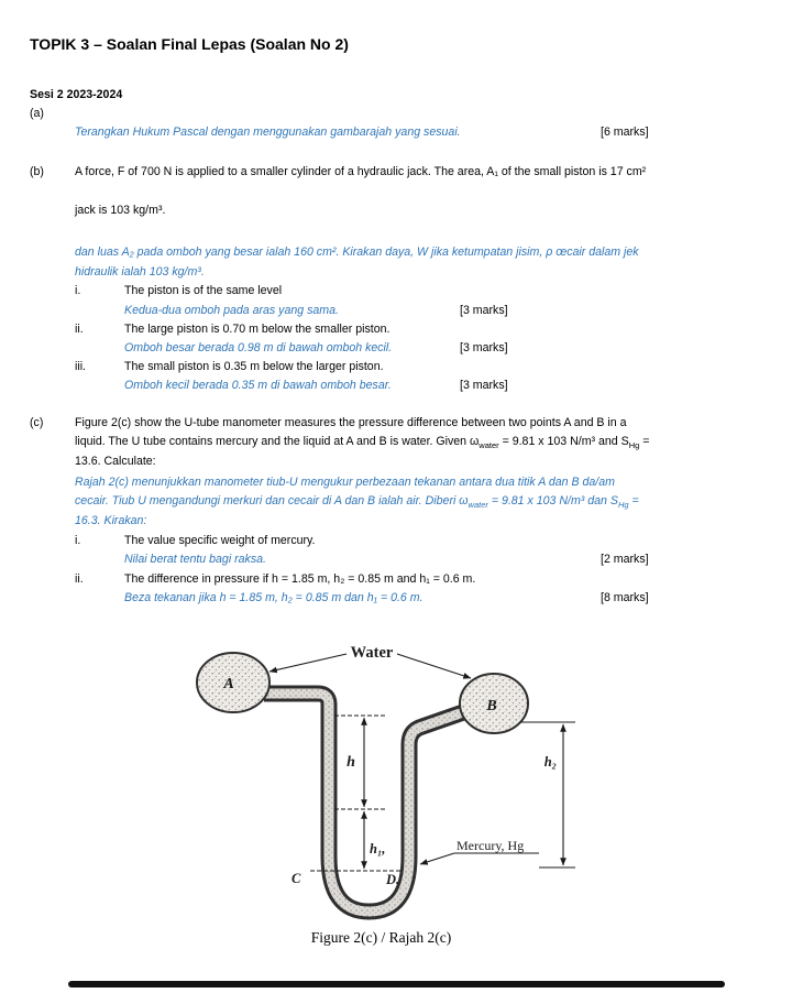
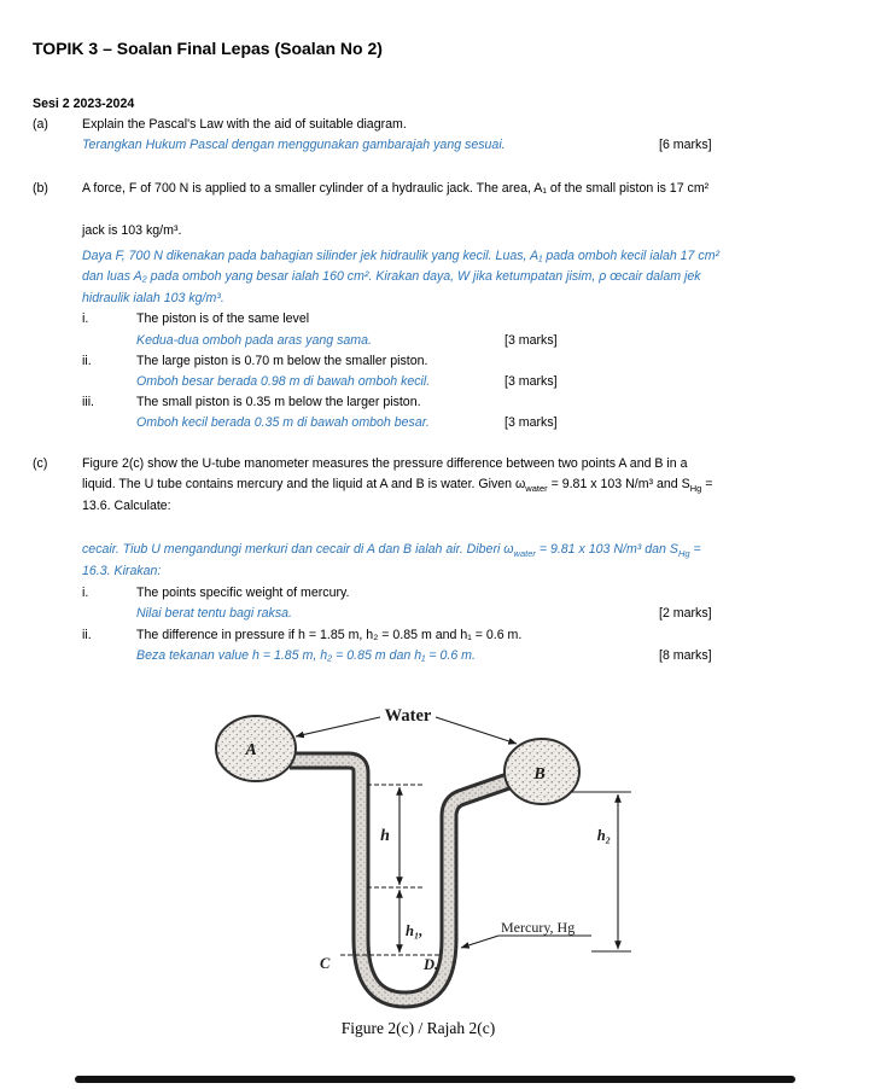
  TOPIK 3 – Soalan Final Lepas (Soalan No 2)
  Sesi 2 2023-2024
  (a)
+ Explain the Pascal's Law with the aid of suitable diagram.
  Terangkan Hukum Pascal dengan menggunakan gambarajah yang sesuai.
  [6 marks]
  (b)
  A force, F of 700 N is applied to a smaller cylinder of a hydraulic jack. The area, A₁ of the small piston is 17 cm²
  jack is 103 kg/m³.
+ Daya F, 700 N dikenakan pada bahagian silinder jek hidraulik yang kecil. Luas, A₁ pada omboh kecil ialah 17 cm²
  dan luas A₂ pada omboh yang besar ialah 160 cm². Kirakan daya, W jika ketumpatan jisim, ρ œcair dalam jek
  hidraulik ialah 103 kg/m³.
  i.
  The piston is of the same level
  Kedua-dua omboh pada aras yang sama.
  [3 marks]
  ii.
  The large piston is 0.70 m below the smaller piston.
  Omboh besar berada 0.98 m di bawah omboh kecil.
  [3 marks]
  iii.
  The small piston is 0.35 m below the larger piston.
  Omboh kecil berada 0.35 m di bawah omboh besar.
  [3 marks]
  (c)
  Figure 2(c) show the U-tube manometer measures the pressure difference between two points A and B in a
  liquid. The U tube contains mercury and the liquid at A and B is water. Given ωwater = 9.81 x 103 N/m³ and SHg =
  13.6. Calculate:
- Rajah 2(c) menunjukkan manometer tiub-U mengukur perbezaan tekanan antara dua titik A dan B da/am
  cecair. Tiub U mengandungi merkuri dan cecair di A dan B ialah air. Diberi ωwater = 9.81 x 103 N/m³ dan SHg =
  16.3. Kirakan:
  i.
- The value specific weight of mercury.
+ The points specific weight of mercury.
  Nilai berat tentu bagi raksa.
  [2 marks]
  ii.
  The difference in pressure if h = 1.85 m, h₂ = 0.85 m and h₁ = 0.6 m.
- Beza tekanan jika h = 1.85 m, h₂ = 0.85 m dan h₁ = 0.6 m.
+ Beza tekanan value h = 1.85 m, h₂ = 0.85 m dan h₁ = 0.6 m.
  [8 marks]
  A
  B
  Water
  h
  h₁,
  h₂
  Mercury, Hg
  C
  D.
  Figure 2(c) / Rajah 2(c)
